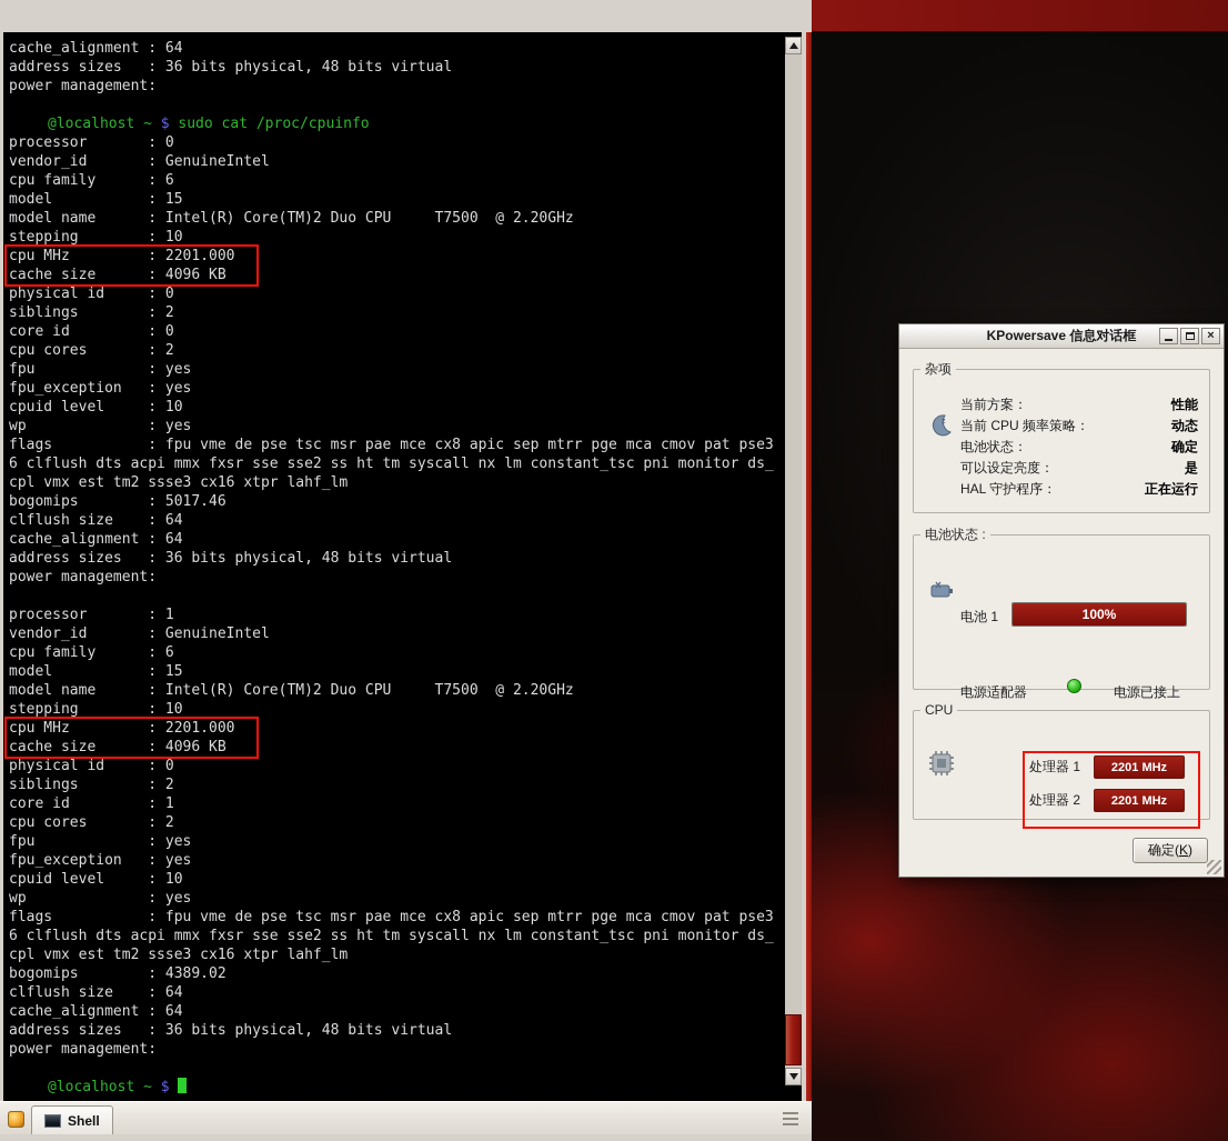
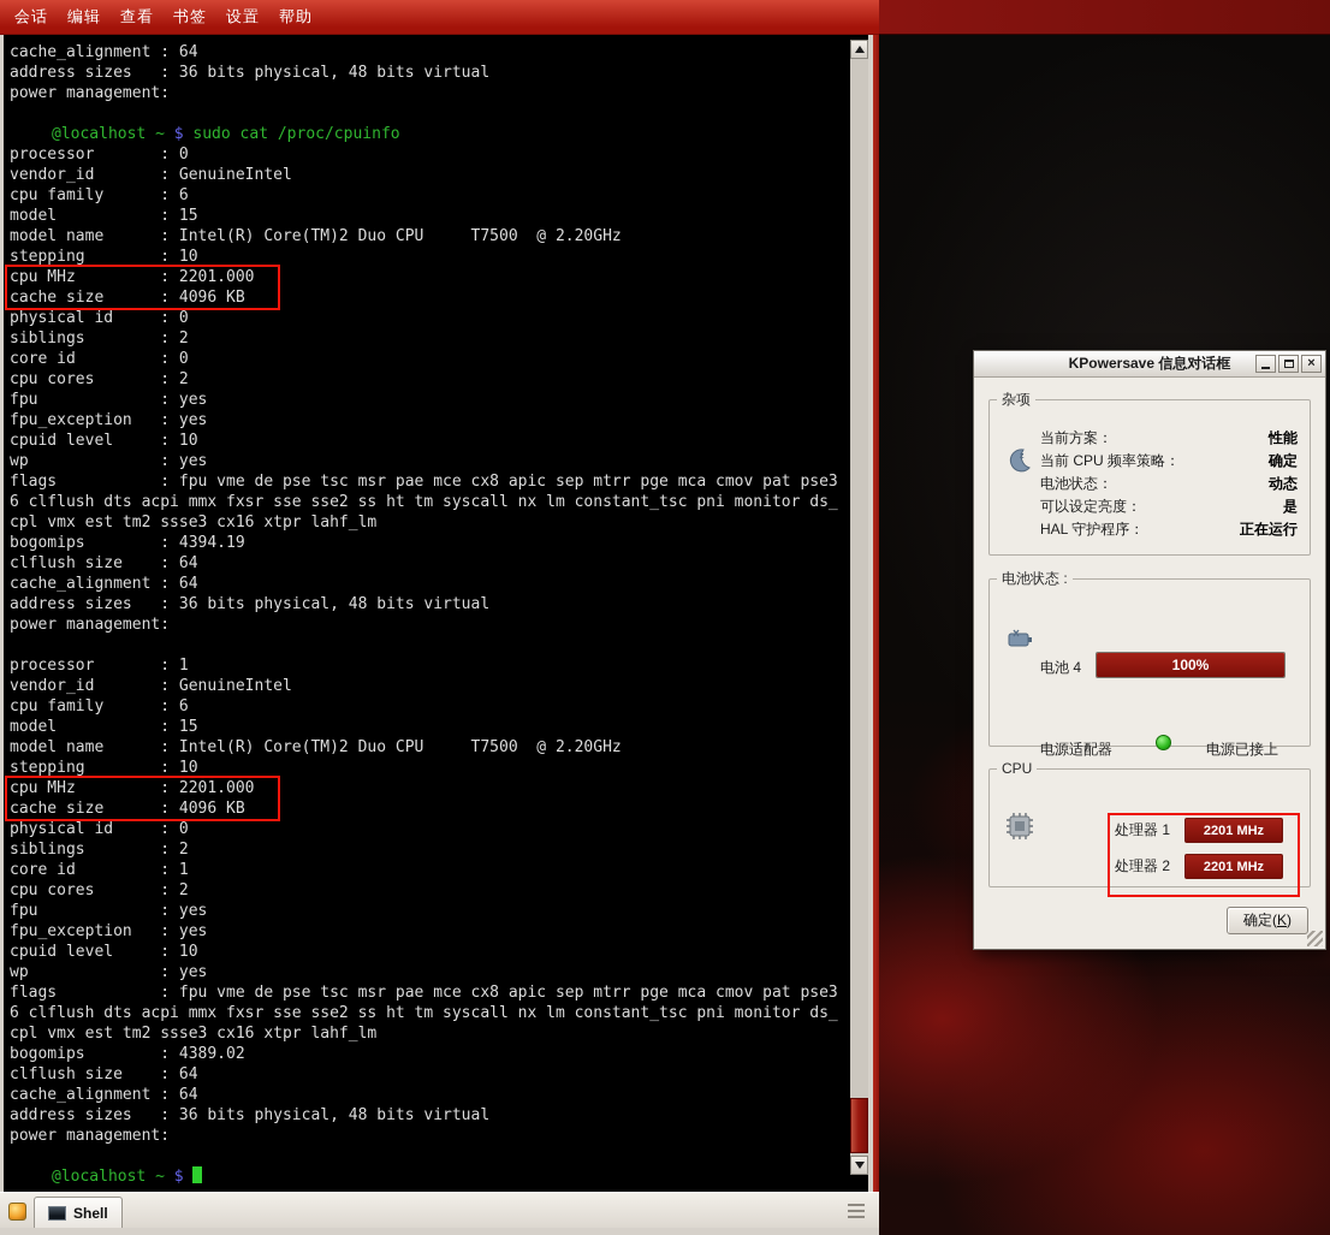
+ 会话
+ 编辑
+ 查看
+ 书签
+ 设置
+ 帮助
  cache_alignment : 64
  address sizes : 36 bits physical, 48 bits virtual
  power management:
  @localhost ~ $ sudo cat /proc/cpuinfo
  processor : 0
  vendor_id : GenuineIntel
  cpu family : 6
  model : 15
  model name : Intel(R) Core(TM)2 Duo CPU T7500 @ 2.20GHz
  stepping : 10
  cpu MHz : 2201.000
  cache size : 4096 KB
  physical id : 0
  siblings : 2
  core id : 0
  cpu cores : 2
  fpu : yes
  fpu_exception : yes
  cpuid level : 10
  wp : yes
  flags : fpu vme de pse tsc msr pae mce cx8 apic sep mtrr pge mca cmov pat pse3
  6 clflush dts acpi mmx fxsr sse sse2 ss ht tm syscall nx lm constant_tsc pni monitor ds_
  cpl vmx est tm2 ssse3 cx16 xtpr lahf_lm
- bogomips : 5017.46
+ bogomips : 4394.19
  clflush size : 64
  cache_alignment : 64
  address sizes : 36 bits physical, 48 bits virtual
  power management:
  processor : 1
  vendor_id : GenuineIntel
  cpu family : 6
  model : 15
  model name : Intel(R) Core(TM)2 Duo CPU T7500 @ 2.20GHz
  stepping : 10
  cpu MHz : 2201.000
  cache size : 4096 KB
  physical id : 0
  siblings : 2
  core id : 1
  cpu cores : 2
  fpu : yes
  fpu_exception : yes
  cpuid level : 10
  wp : yes
  flags : fpu vme de pse tsc msr pae mce cx8 apic sep mtrr pge mca cmov pat pse3
  6 clflush dts acpi mmx fxsr sse sse2 ss ht tm syscall nx lm constant_tsc pni monitor ds_
  cpl vmx est tm2 ssse3 cx16 xtpr lahf_lm
  bogomips : 4389.02
  clflush size : 64
  cache_alignment : 64
  address sizes : 36 bits physical, 48 bits virtual
  power management:
  @localhost ~ $
  Shell
  KPowersave 信息对话框
  ×
  杂项
  当前方案：
  性能
  当前 CPU 频率策略：
- 动态
+ 确定
  电池状态：
- 确定
+ 动态
  可以设定亮度：
  是
  HAL 守护程序：
  正在运行
  电池状态 :
- 电池 1
+ 电池 4
  100%
  电源适配器
  电源已接上
  CPU
  处理器 1
  2201 MHz
  处理器 2
  2201 MHz
  确定(K)
